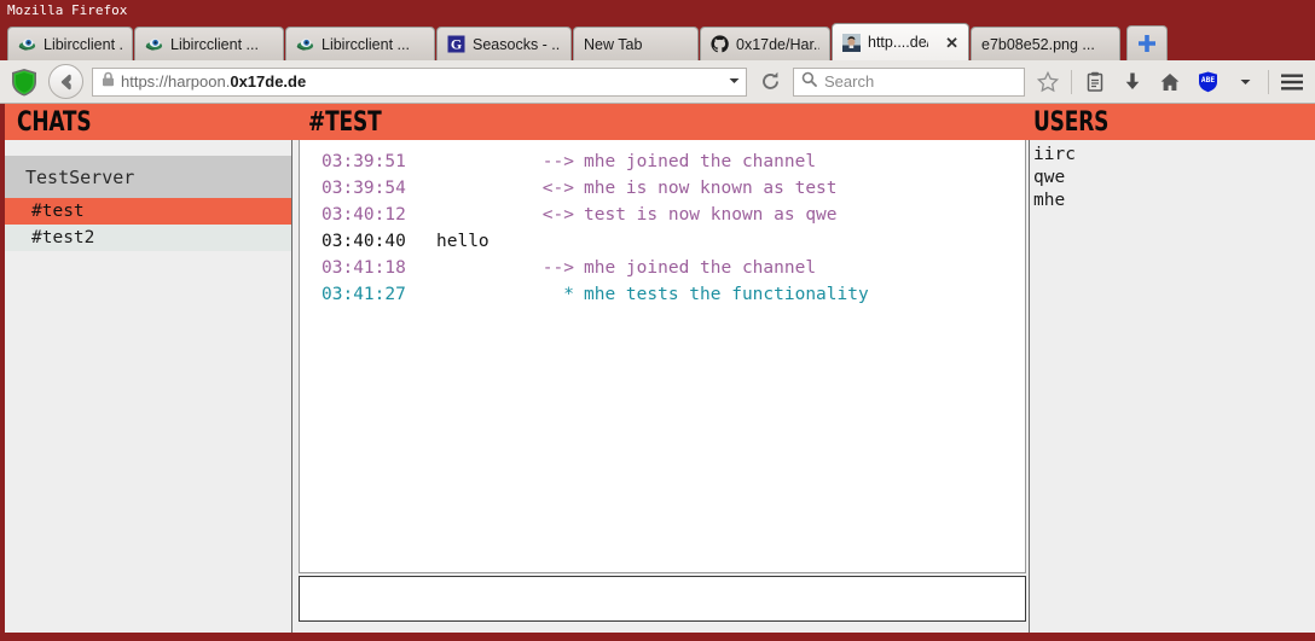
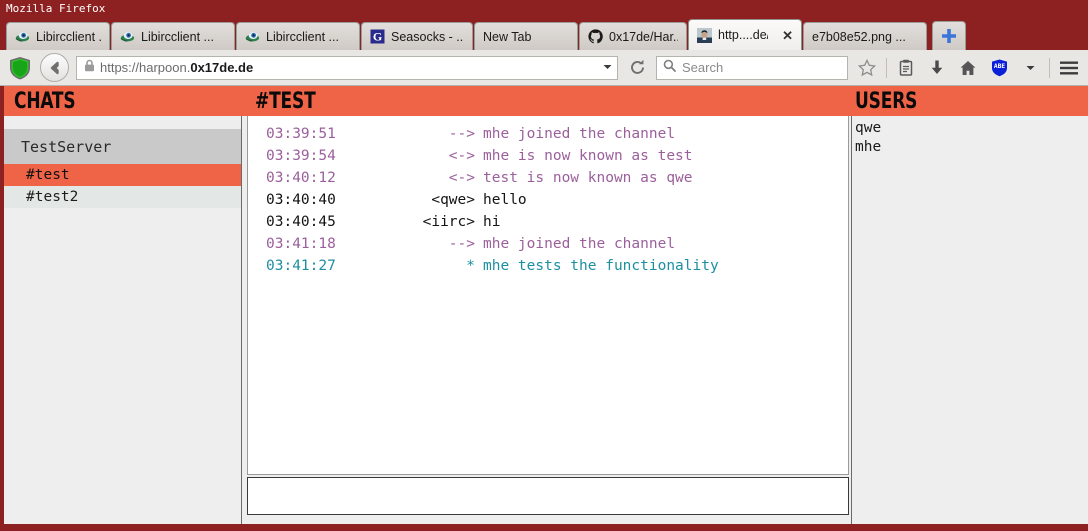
  Mozilla Firefox
  Libircclient .
  Libircclient ...
  Libircclient ...
  G
  Seasocks - ..
  New Tab
  0x17de/Har.
  http....de
  ✕
  e7b08e52.png ...
  https://harpoon.0x17de.de
  Search
  CHATS
  #TEST
  USERS
  TestServer
  #test
  #test2
  03:39:51
  -->
  mhe joined the channel
  03:39:54
  <->
  mhe is now known as test
  03:40:12
  <->
  test is now known as qwe
  03:40:40
+ <qwe>
  hello
+ 03:40:45
+ <iirc>
+ hi
  03:41:18
  -->
  mhe joined the channel
  03:41:27
  *
  mhe tests the functionality
- iirc
  qwe
  mhe
